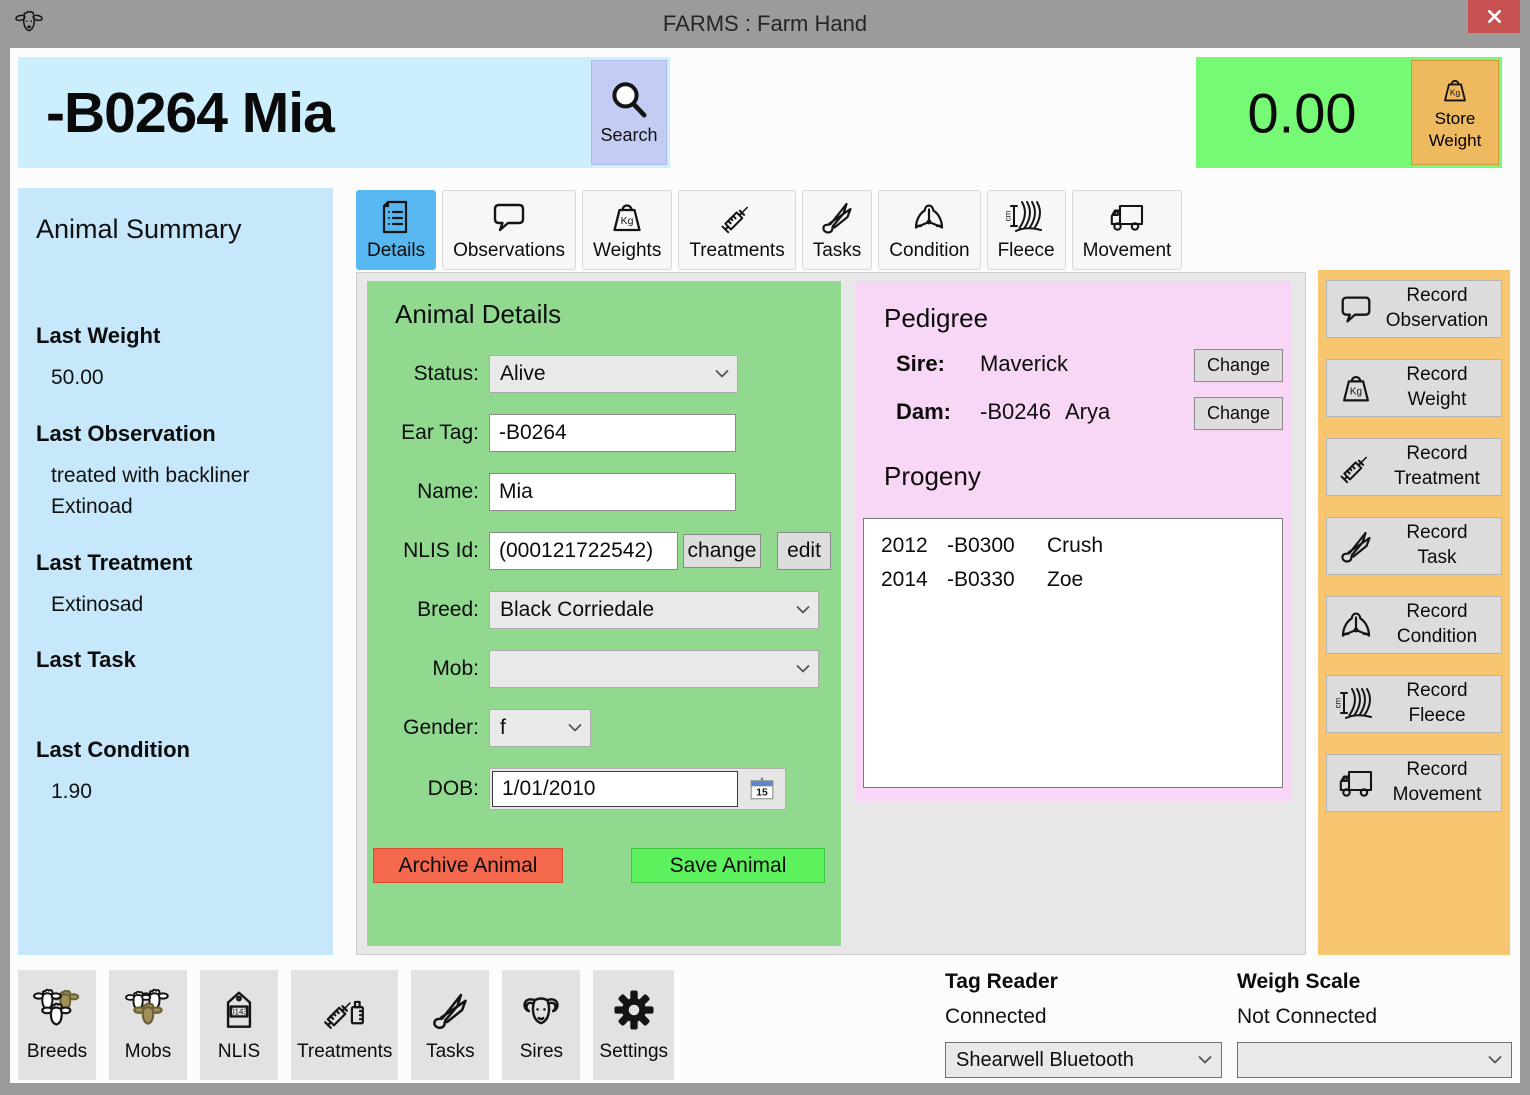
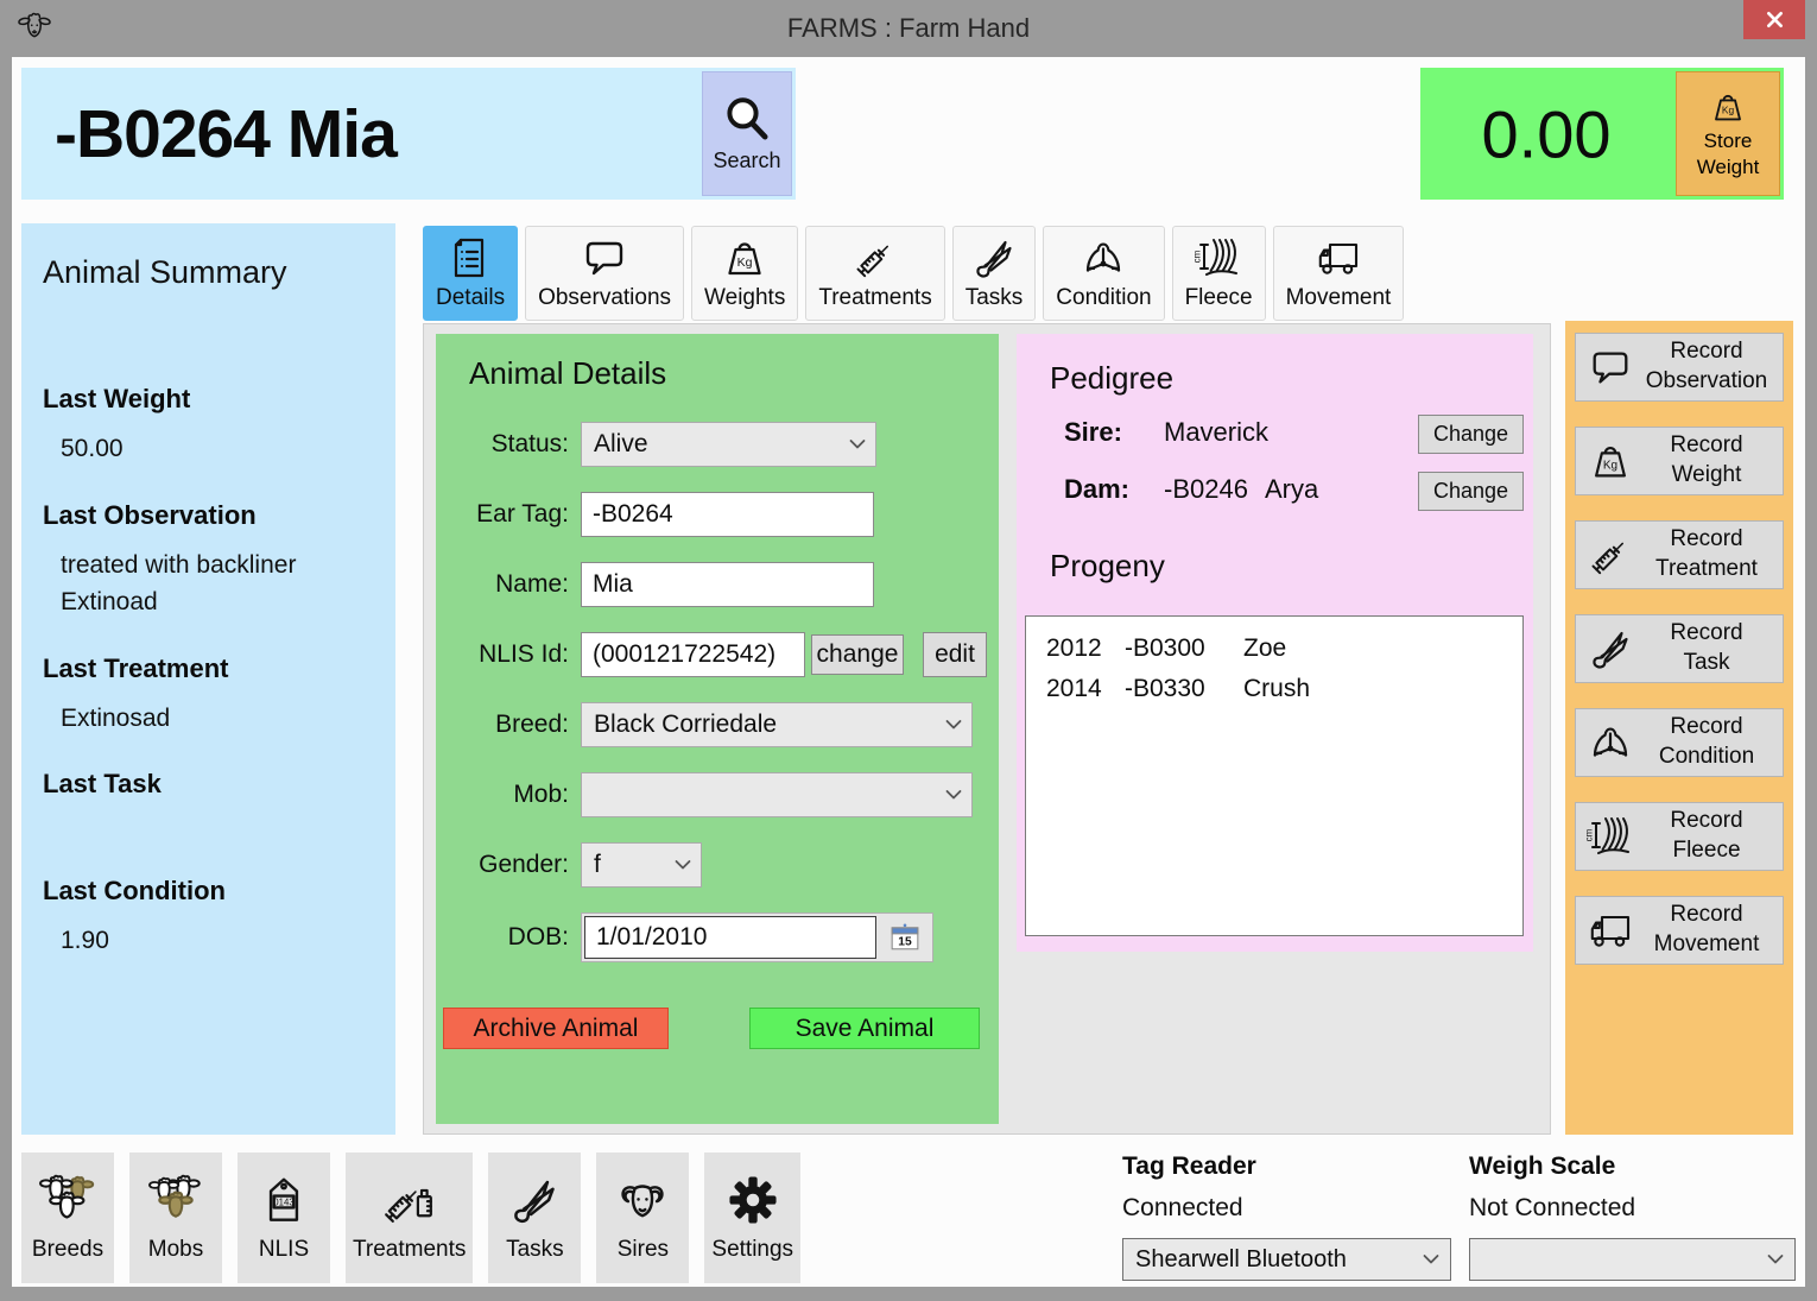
  FARMS : Farm Hand
  -B0264 Mia
  Search
  0.00
  Store Weight
  Animal Summary
  Last Weight
  50.00
  Last Observation
  treated with backliner Extinoad
  Last Treatment
  Extinosad
  Last Task
  Last Condition
  1.90
  Details
  Observations
  Weights
  Treatments
  Tasks
  Condition
  Fleece
  Movement
  Animal Details
  Status:
  Alive
  Ear Tag:
  -B0264
  Name:
  Mia
  NLIS Id:
  (000121722542)
  change
  edit
  Breed:
  Black Corriedale
  Mob:
  Gender:
  f
  DOB:
  1/01/2010
  Archive Animal
  Save Animal
  Pedigree
  Sire:
  Maverick
  Change
  Dam:
  -B0246 Arya
  Change
  Progeny
  2012
  -B0300
- Crush
+ Zoe
  2014
  -B0330
- Zoe
+ Crush
  Record
  Observation
  Record
  Weight
  Record
  Treatment
  Record
  Task
  Record
  Condition
  Record
  Fleece
  Record
  Movement
  Breeds
  Mobs
  NLIS
  Treatments
  Tasks
  Sires
  Settings
  Tag Reader
  Connected
  Shearwell Bluetooth
  Weigh Scale
  Not Connected
